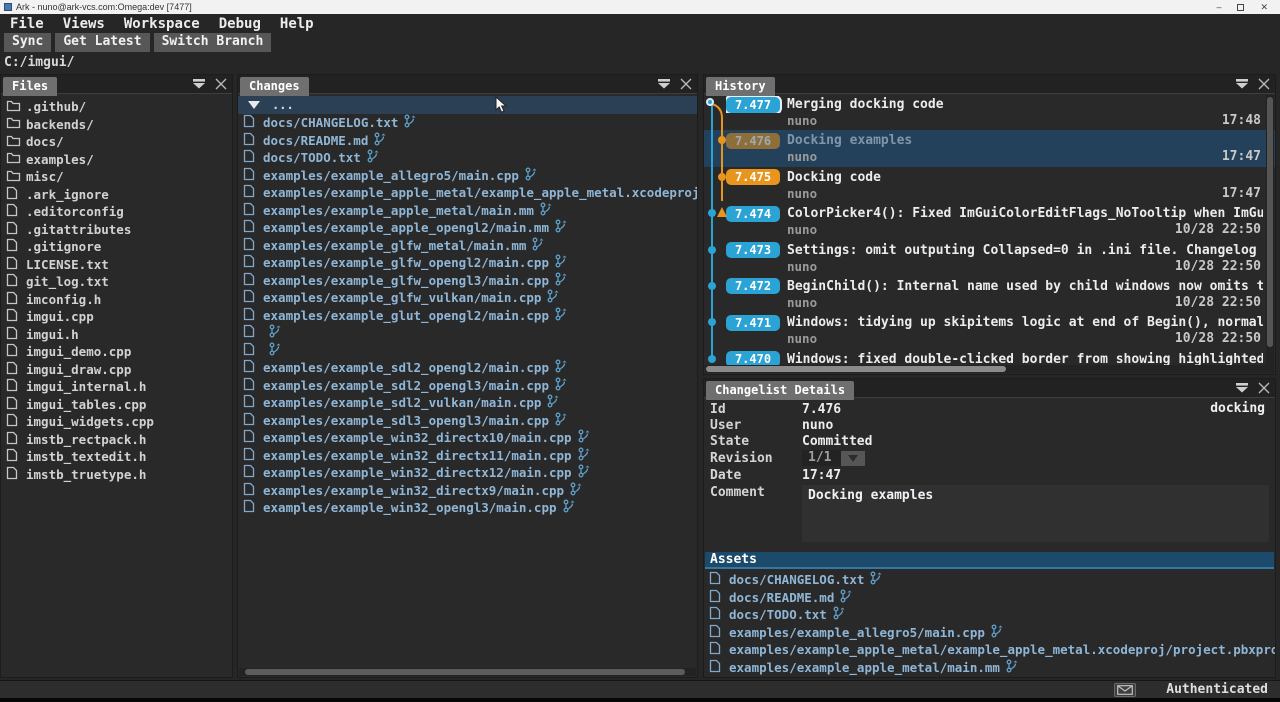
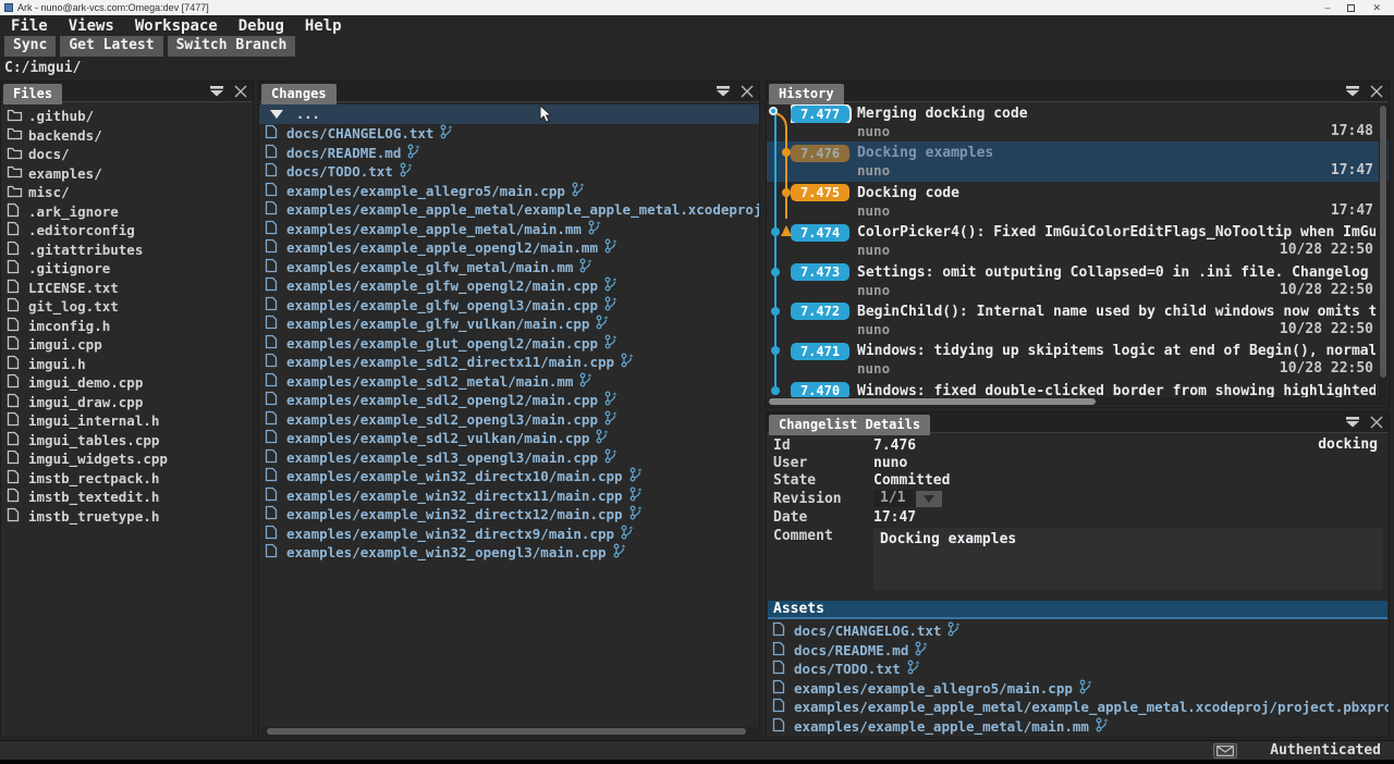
  Ark - nuno@ark-vcs.com:Omega:dev [7477]
  –
  ✕
  File
  Views
  Workspace
  Debug
  Help
  Sync
  Get Latest
  Switch Branch
  C:/imgui/
  Files
  .github/
  backends/
  docs/
  examples/
  misc/
  .ark_ignore
  .editorconfig
  .gitattributes
  .gitignore
  LICENSE.txt
  git_log.txt
  imconfig.h
  imgui.cpp
  imgui.h
  imgui_demo.cpp
  imgui_draw.cpp
  imgui_internal.h
  imgui_tables.cpp
  imgui_widgets.cpp
  imstb_rectpack.h
  imstb_textedit.h
  imstb_truetype.h
  Changes
  ...
  docs/CHANGELOG.txt
  docs/README.md
  docs/TODO.txt
  examples/example_allegro5/main.cpp
  examples/example_apple_metal/example_apple_metal.xcodeproj
  examples/example_apple_metal/main.mm
  examples/example_apple_opengl2/main.mm
  examples/example_glfw_metal/main.mm
  examples/example_glfw_opengl2/main.cpp
  examples/example_glfw_opengl3/main.cpp
  examples/example_glfw_vulkan/main.cpp
  examples/example_glut_opengl2/main.cpp
+ examples/example_sdl2_directx11/main.cpp
+ examples/example_sdl2_metal/main.mm
  examples/example_sdl2_opengl2/main.cpp
  examples/example_sdl2_opengl3/main.cpp
  examples/example_sdl2_vulkan/main.cpp
  examples/example_sdl3_opengl3/main.cpp
  examples/example_win32_directx10/main.cpp
  examples/example_win32_directx11/main.cpp
  examples/example_win32_directx12/main.cpp
  examples/example_win32_directx9/main.cpp
  examples/example_win32_opengl3/main.cpp
  History
  7.477
  Merging docking code
  nuno
  17:48
  7.476
  Docking examples
  nuno
  17:47
  7.475
  Docking code
  nuno
  17:47
  7.474
  ColorPicker4(): Fixed ImGuiColorEditFlags_NoTooltip when ImGu
  nuno
  10/28 22:50
  7.473
  Settings: omit outputing Collapsed=0 in .ini file. Changelog
  nuno
  10/28 22:50
  7.472
  BeginChild(): Internal name used by child windows now omits t
  nuno
  10/28 22:50
  7.471
  Windows: tidying up skipitems logic at end of Begin(), normal
  nuno
  10/28 22:50
  7.470
  Windows: fixed double-clicked border from showing highlighted
  Changelist Details
  Id
  7.476
  docking
  User
  nuno
  State
  Committed
  Revision
  1/1
  Date
  17:47
  Comment
  Docking examples
  Assets
  docs/CHANGELOG.txt
  docs/README.md
  docs/TODO.txt
  examples/example_allegro5/main.cpp
  examples/example_apple_metal/example_apple_metal.xcodeproj/project.pbxpro
  examples/example_apple_metal/main.mm
  Authenticated
